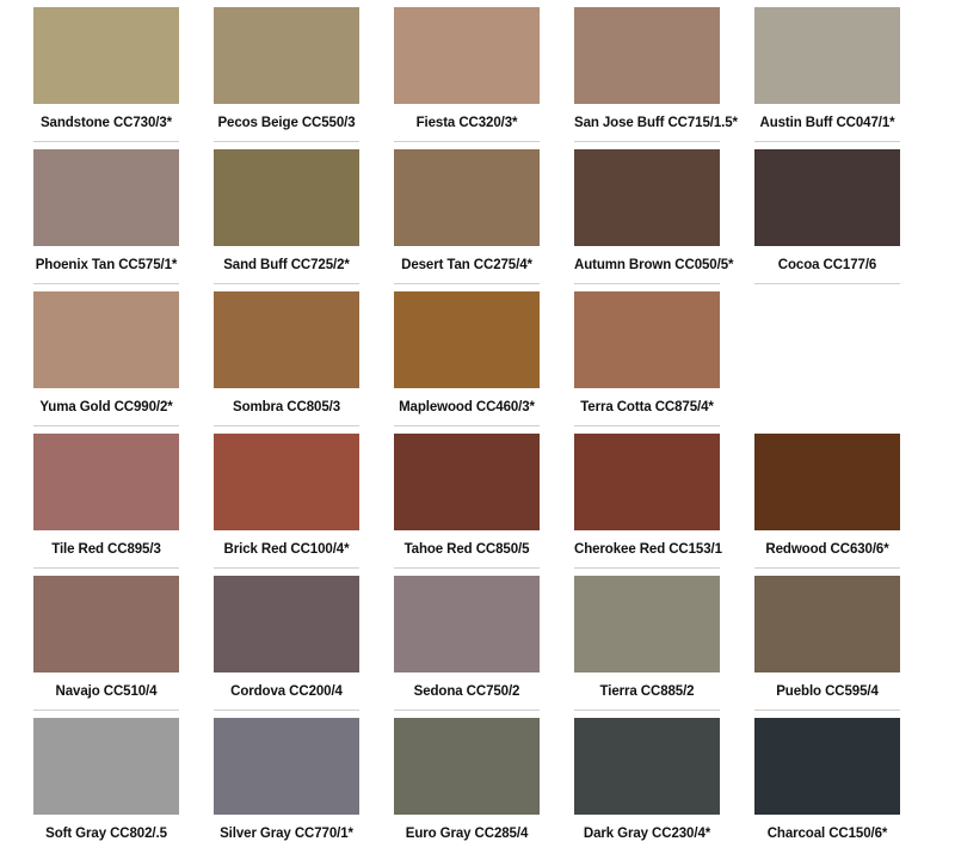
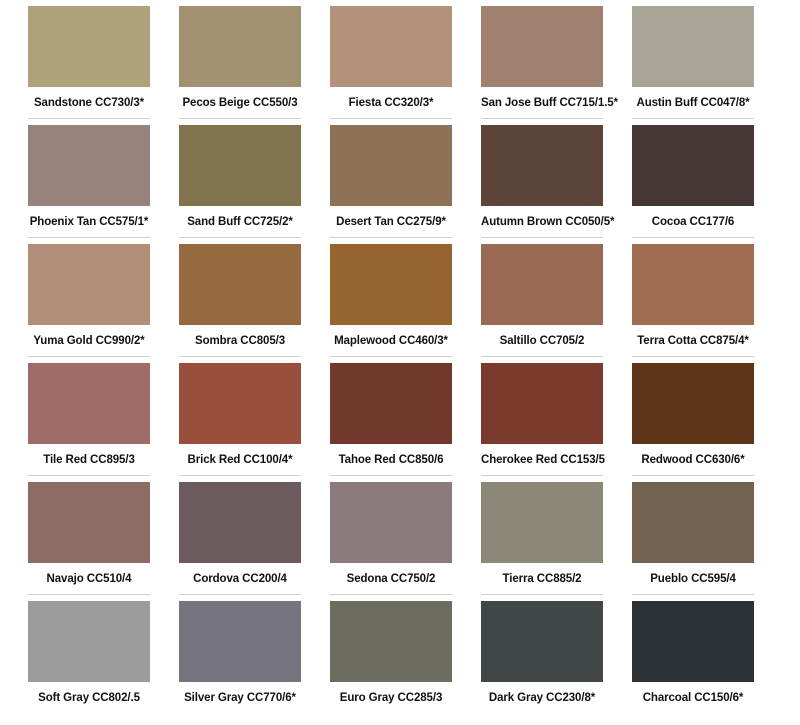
  Sandstone CC730/3*
  Pecos Beige CC550/3
  Fiesta CC320/3*
  San Jose Buff CC715/1.5*
- Austin Buff CC047/1*
+ Austin Buff CC047/8*
  Phoenix Tan CC575/1*
  Sand Buff CC725/2*
- Desert Tan CC275/4*
+ Desert Tan CC275/9*
  Autumn Brown CC050/5*
  Cocoa CC177/6
  Yuma Gold CC990/2*
  Sombra CC805/3
  Maplewood CC460/3*
+ Saltillo CC705/2
  Terra Cotta CC875/4*
  Tile Red CC895/3
  Brick Red CC100/4*
- Tahoe Red CC850/5
+ Tahoe Red CC850/6
- Cherokee Red CC153/1
+ Cherokee Red CC153/5
  Redwood CC630/6*
  Navajo CC510/4
  Cordova CC200/4
  Sedona CC750/2
  Tierra CC885/2
  Pueblo CC595/4
  Soft Gray CC802/.5
- Silver Gray CC770/1*
+ Silver Gray CC770/6*
- Euro Gray CC285/4
+ Euro Gray CC285/3
- Dark Gray CC230/4*
+ Dark Gray CC230/8*
  Charcoal CC150/6*
